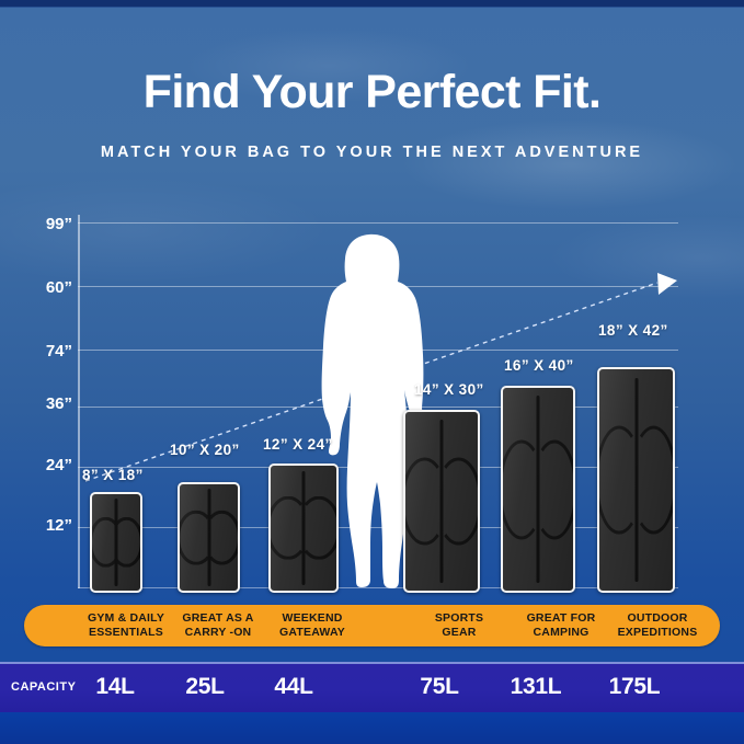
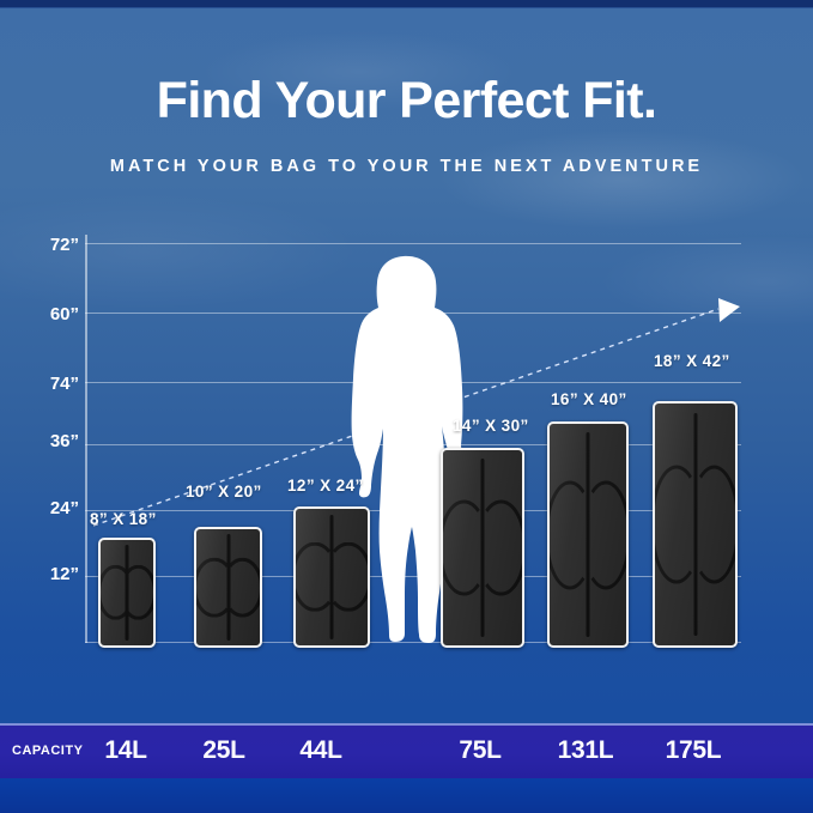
  Find Your Perfect Fit.
  MATCH YOUR BAG TO YOUR THE NEXT ADVENTURE
- 99”
+ 72”
  60”
  74”
  36”
  24”
  12”
  8” X 18”
  10” X 20”
  12” X 24”
  14” X 30”
  16” X 40”
  18” X 42”
- GYM & DAILY
- ESSENTIALS
- GREAT AS A
- CARRY -ON
- WEEKEND
- GATEAWAY
- SPORTS
- GEAR
- GREAT FOR
- CAMPING
- OUTDOOR
- EXPEDITIONS
  CAPACITY
  14L
  25L
  44L
  75L
  131L
  175L
